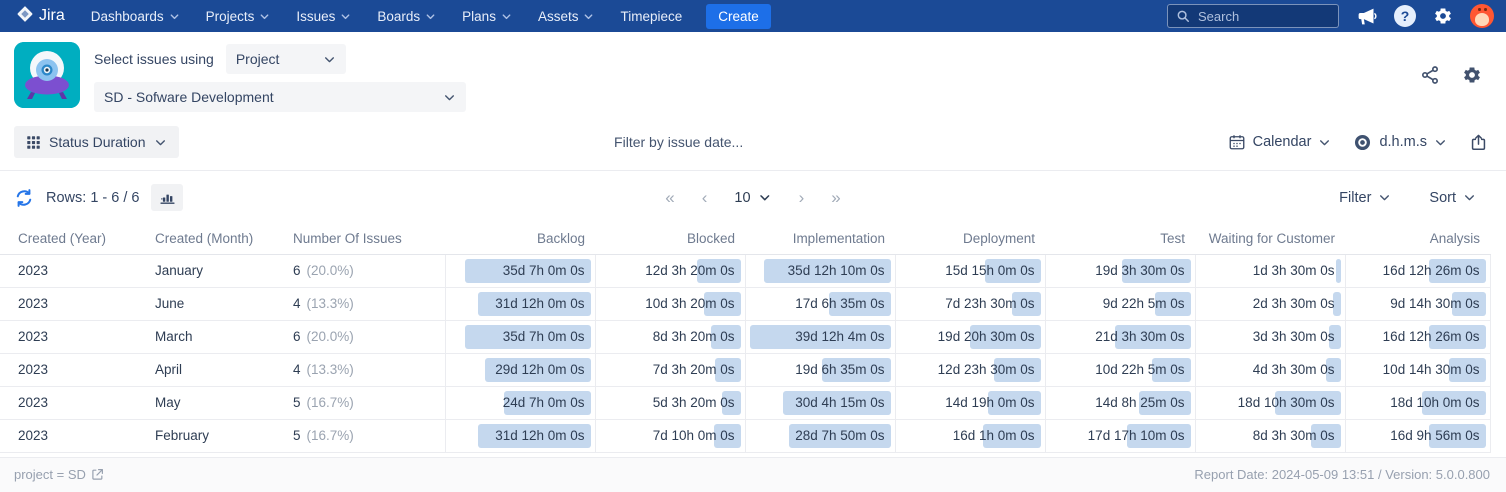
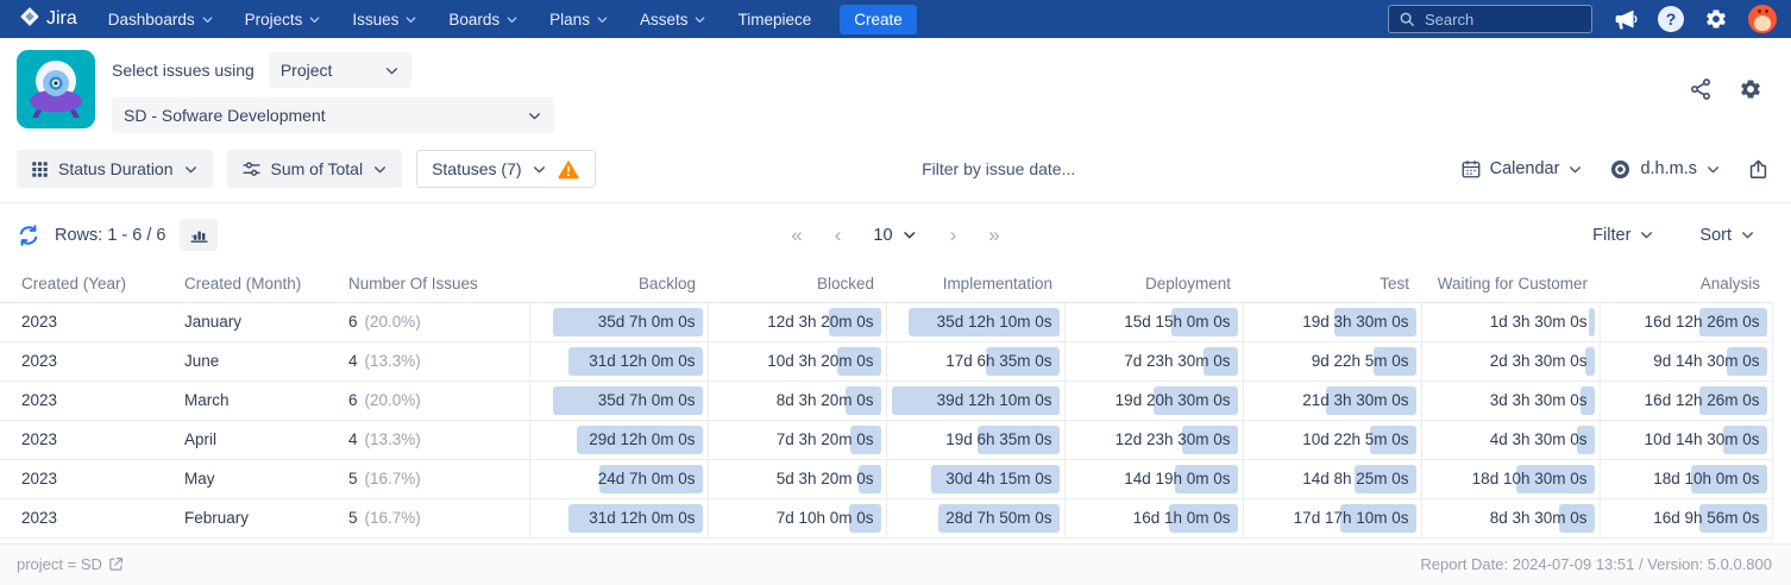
  Jira
  Dashboards
  Projects
  Issues
  Boards
  Plans
  Assets
  Timepiece
  Create
  Search
  ?
  Select issues using
  Project
  SD - Sofware Development
  Status Duration
+ Sum of Total
+ Statuses (7)
  Filter by issue date...
  Calendar
  d.h.m.s
  Rows: 1 - 6 / 6
  «
  ‹
  10
  ›
  »
  Filter
  Sort
  Created (Year)	Created (Month)	Number Of Issues	Backlog	Blocked	Implementation	Deployment	Test	Waiting for Customer	Analysis
  2023	January	6 (20.0%)	35d 7h 0m 0s	12d 3h 20m 0s	35d 12h 10m 0s	15d 15h 0m 0s	19d 3h 30m 0s	1d 3h 30m 0s	16d 12h 26m 0s
  2023	June	4 (13.3%)	31d 12h 0m 0s	10d 3h 20m 0s	17d 6h 35m 0s	7d 23h 30m 0s	9d 22h 5m 0s	2d 3h 30m 0s	9d 14h 30m 0s
- 2023	March	6 (20.0%)	35d 7h 0m 0s	8d 3h 20m 0s	39d 12h 4m 0s	19d 20h 30m 0s	21d 3h 30m 0s	3d 3h 30m 0s	16d 12h 26m 0s
+ 2023	March	6 (20.0%)	35d 7h 0m 0s	8d 3h 20m 0s	39d 12h 10m 0s	19d 20h 30m 0s	21d 3h 30m 0s	3d 3h 30m 0s	16d 12h 26m 0s
  2023	April	4 (13.3%)	29d 12h 0m 0s	7d 3h 20m 0s	19d 6h 35m 0s	12d 23h 30m 0s	10d 22h 5m 0s	4d 3h 30m 0s	10d 14h 30m 0s
  2023	May	5 (16.7%)	24d 7h 0m 0s	5d 3h 20m 0s	30d 4h 15m 0s	14d 19h 0m 0s	14d 8h 25m 0s	18d 10h 30m 0s	18d 10h 0m 0s
  2023	February	5 (16.7%)	31d 12h 0m 0s	7d 10h 0m 0s	28d 7h 50m 0s	16d 1h 0m 0s	17d 17h 10m 0s	8d 3h 30m 0s	16d 9h 56m 0s
  project = SD
- Report Date: 2024-05-09 13:51 / Version: 5.0.0.800
+ Report Date: 2024-07-09 13:51 / Version: 5.0.0.800
